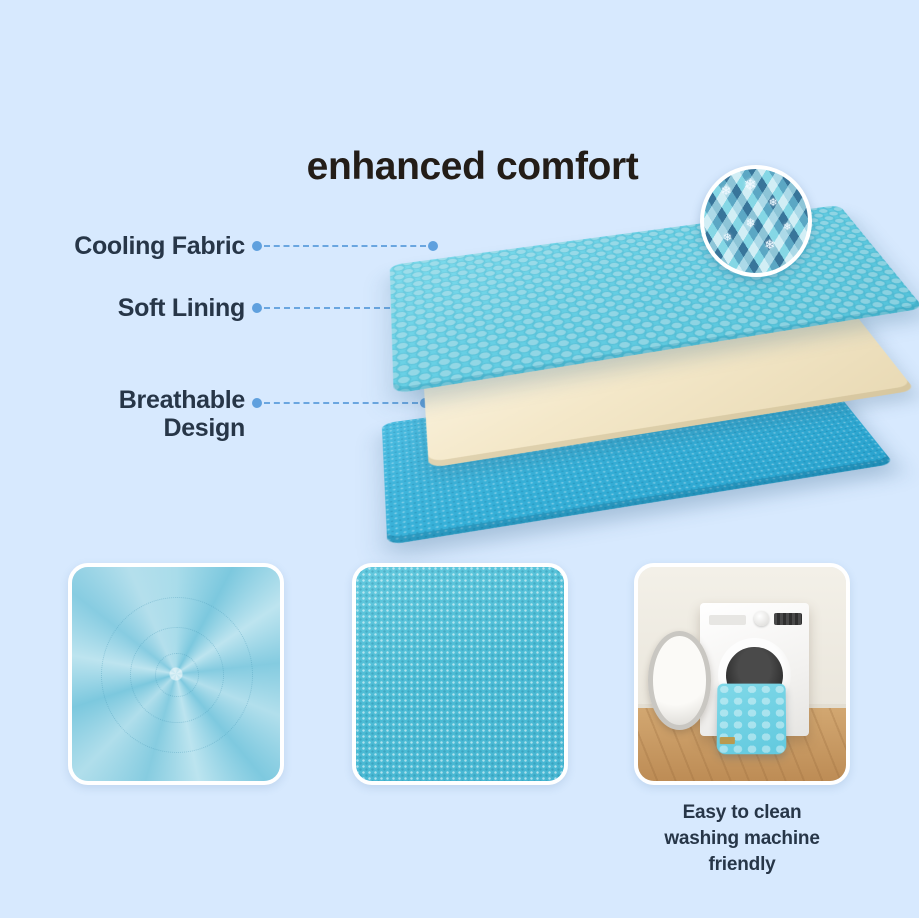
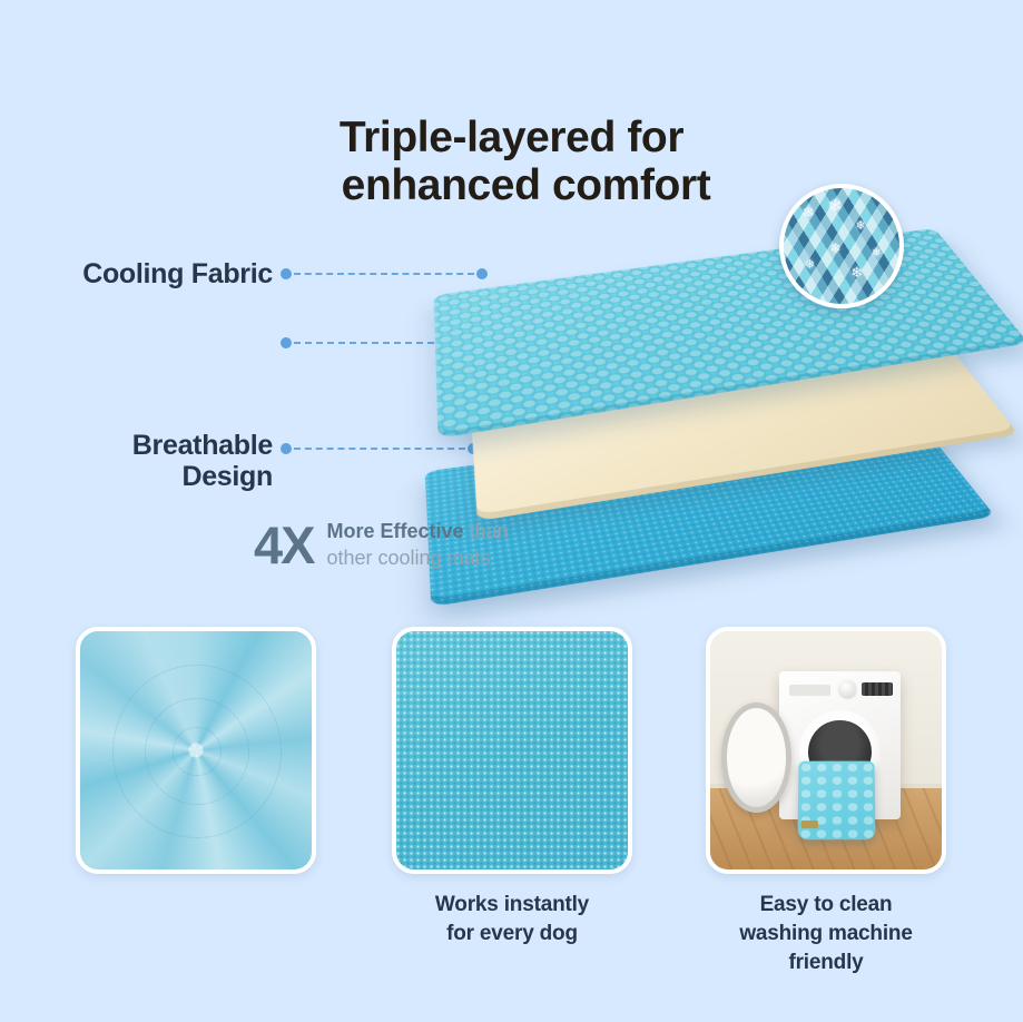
+ Triple-layered for
  enhanced comfort
  Cooling Fabric
- Soft Lining
  Breathable
  Design
  ❄
  ❄
  ❄
  ❄
  ❄
  ❄
  ❄
+ 4X
+ More Effective than
+ other cooling mats
+ Works instantly
+ for every dog
  Easy to clean
  washing machine
  friendly
